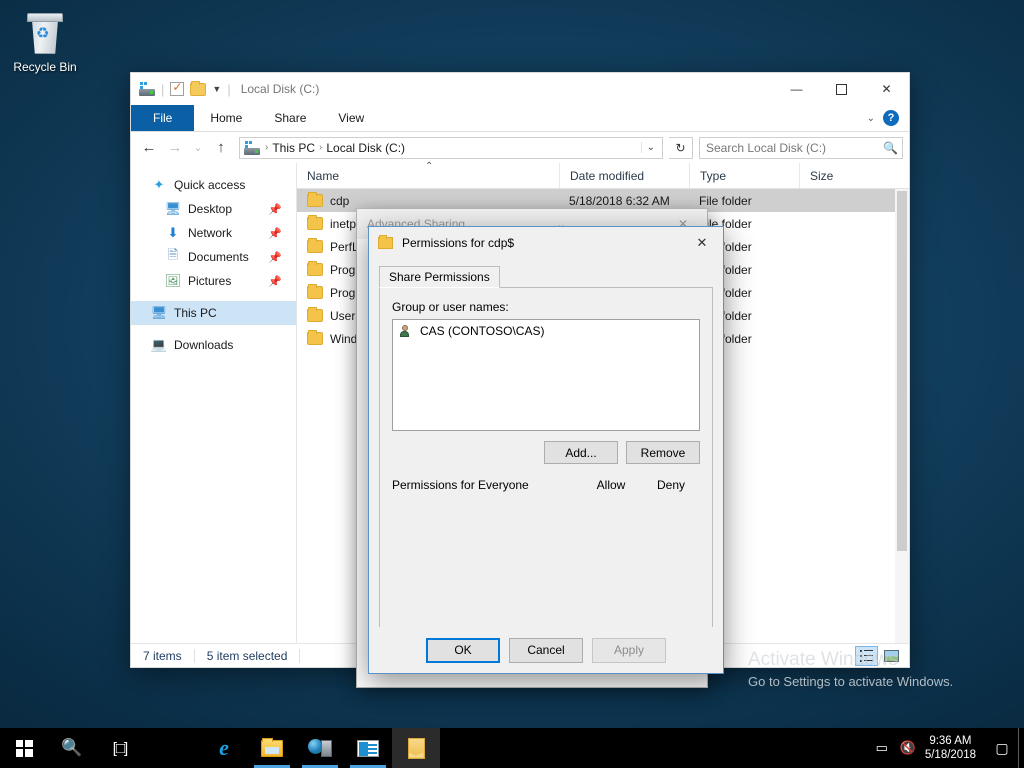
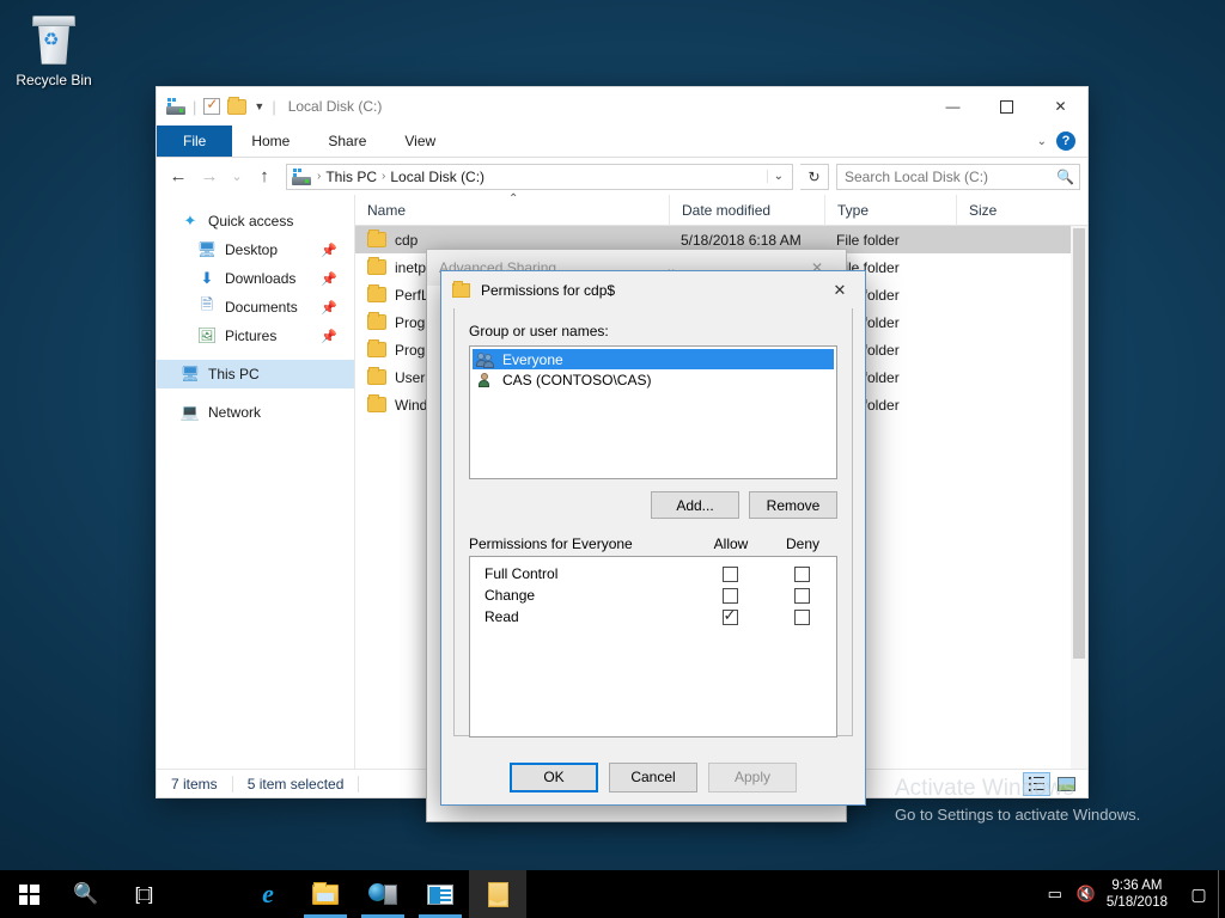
  ♻
  Recycle Bin
  |
  ▼
  |
  Local Disk (C:)
  —
  ✕
  File
  Home
  Share
  View
  ⌄
  ?
  ←
  →
  ⌄
  ↑
  ›
  This PC
  ›
  Local Disk (C:)
  ⌄
  ↻
  Search Local Disk (C:)
  🔍
  ✦
  Quick access
  🖥
  Desktop
  📌
  ⬇
- Network
+ Downloads
  📌
  🗎
  Documents
  📌
  🖼
  Pictures
  📌
  🖥
  This PC
  💻
- Downloads
+ Network
  Name
  Date modified
  Type
  Size
  ⌃
  cdp
- 5/18/2018 6:32 AM
+ 5/18/2018 6:18 AM
  File folder
  inetp
  le folder
  User
  7 items
  5 item selected
  Advanced Sharing
  ⌄
  ✕
  Permissions for cdp$
  ✕
- Share Permissions
  Group or user names:
+ Everyone
  CAS (CONTOSO\CAS)
  Add...
  Remove
  Permissions for Everyone
  Allow
  Deny
+ Full Control
+ Change
+ Read
  OK
  Cancel
  Apply
  Activate Windows
  Go to Settings to activate Windows.
  🔍
  [□]
  e
  ▭
  🔇
  9:36 AM
  5/18/2018
  ▢
